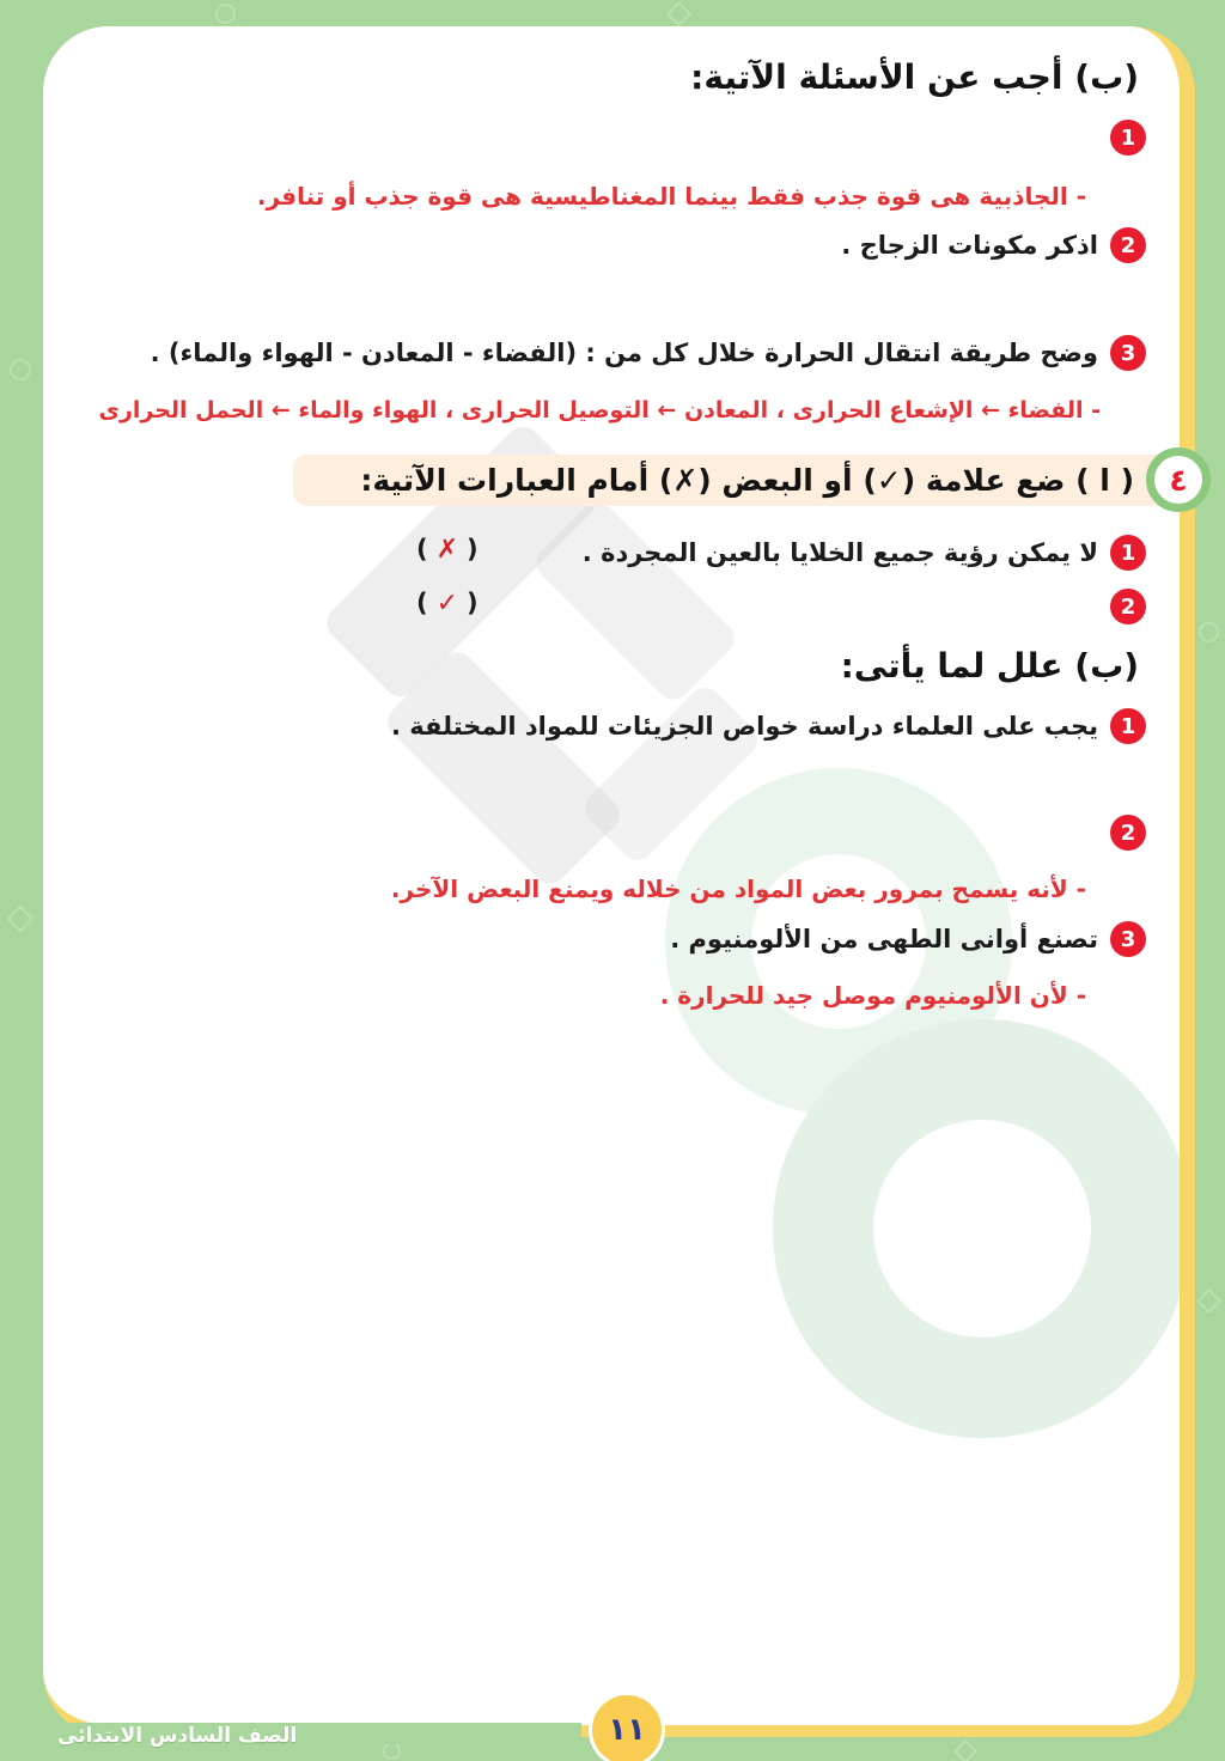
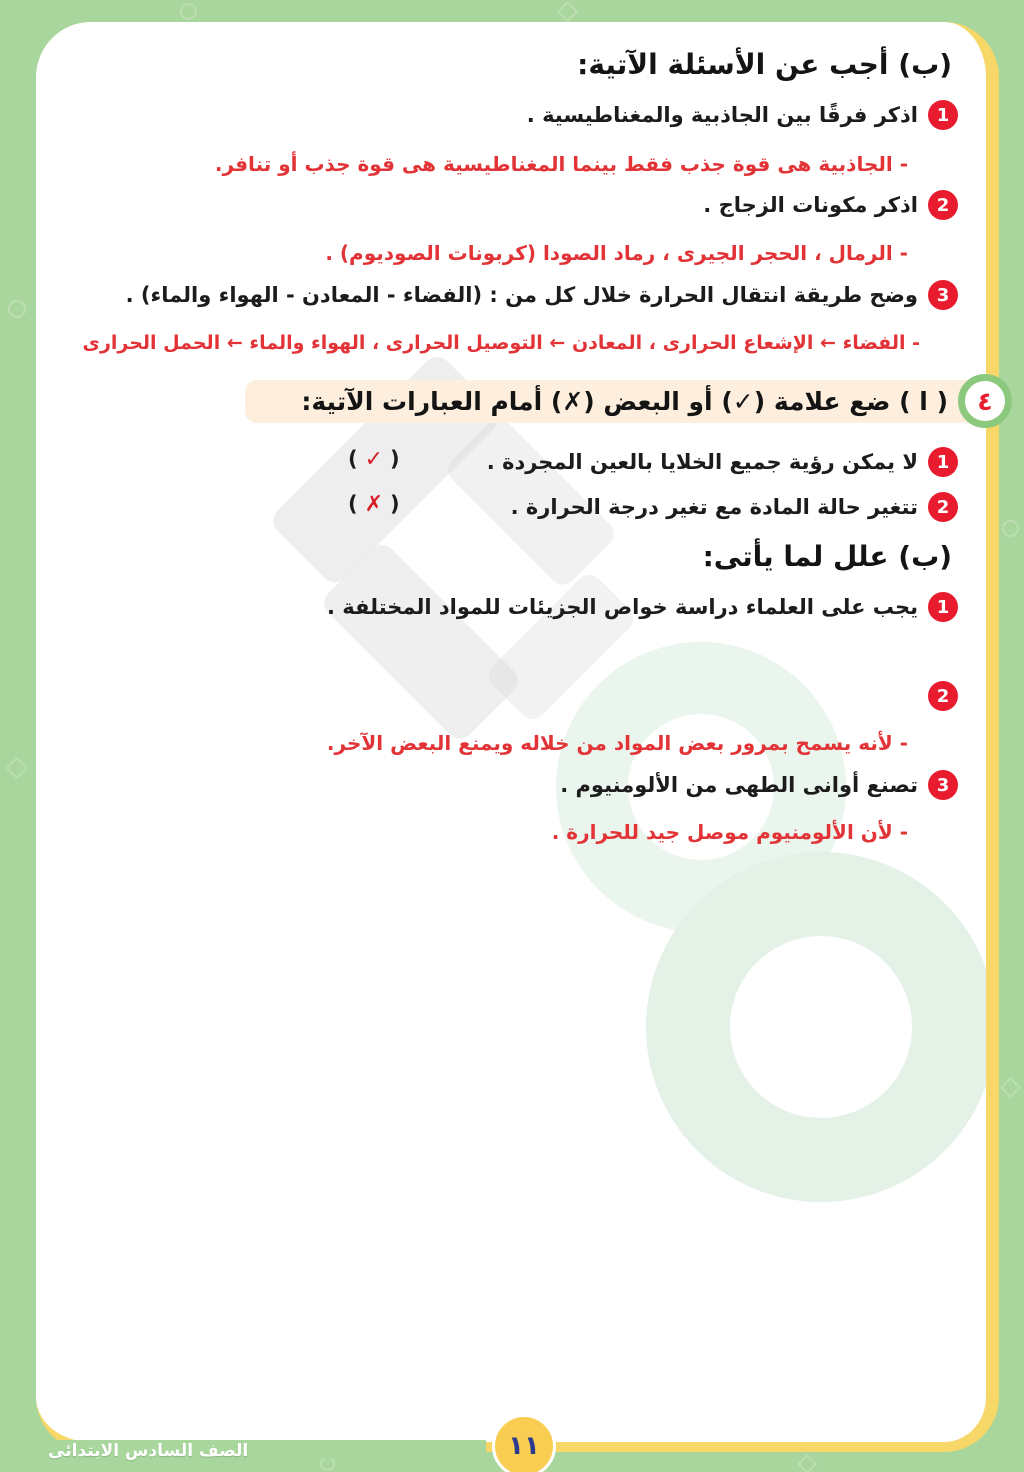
  (ب) أجب عن الأسئلة الآتية:
  1
+ اذكر فرقًا بين الجاذبية والمغناطيسية .
  - الجاذبية هى قوة جذب فقط بينما المغناطيسية هى قوة جذب أو تنافر.
  2
  اذكر مكونات الزجاج .
+ - الرمال ، الحجر الجيرى ، رماد الصودا (كربونات الصوديوم) .
  3
  وضح طريقة انتقال الحرارة خلال كل من : (الفضاء - المعادن - الهواء والماء) .
  - الفضاء ← الإشعاع الحرارى ، المعادن ← التوصيل الحرارى ، الهواء والماء ← الحمل الحرارى
  ( ا ) ضع علامة (✓) أو البعض (✗) أمام العبارات الآتية:
  ٤
  1
  لا يمكن رؤية جميع الخلايا بالعين المجردة .
- ( ✗ )
+ ( ✓ )
  2
+ تتغير حالة المادة مع تغير درجة الحرارة .
- ( ✓ )
+ ( ✗ )
  (ب) علل لما يأتى:
  1
  يجب على العلماء دراسة خواص الجزيئات للمواد المختلفة .
  2
  - لأنه يسمح بمرور بعض المواد من خلاله ويمنع البعض الآخر.
  3
  تصنع أوانى الطهى من الألومنيوم .
  - لأن الألومنيوم موصل جيد للحرارة .
  الصف السادس الابتدائى
  ١١
